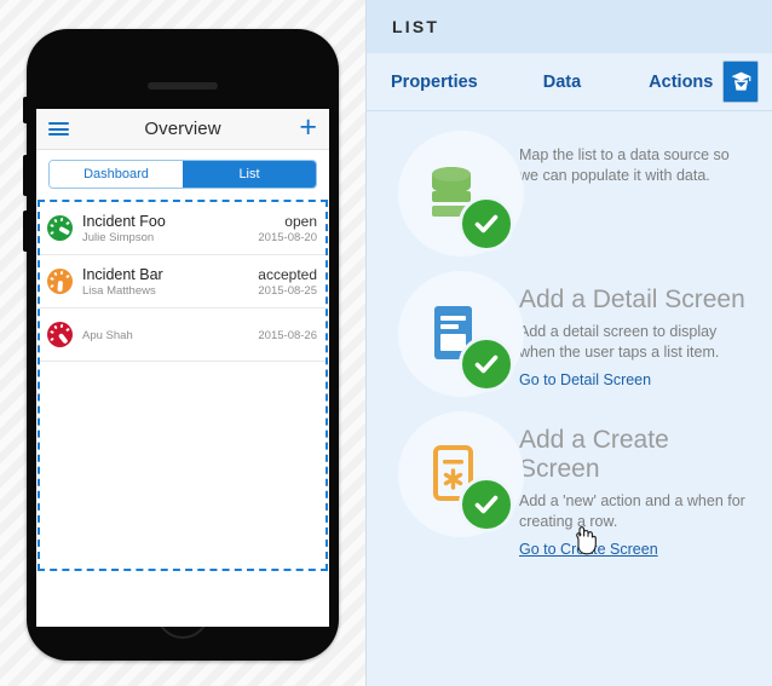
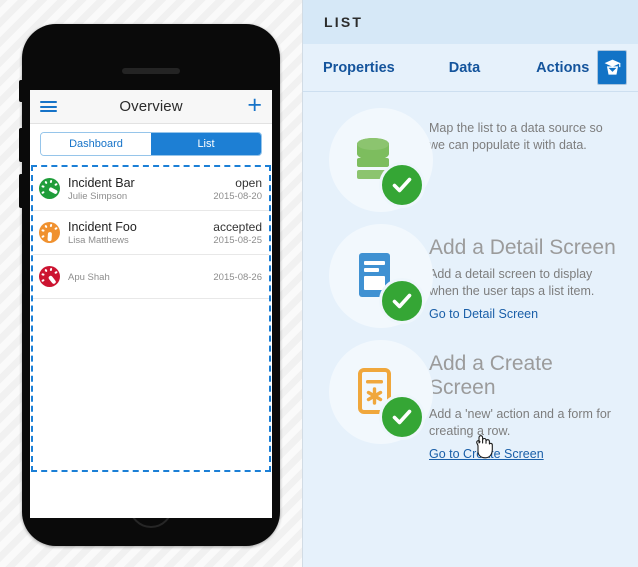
  Overview
  +
  Dashboard
  List
- Incident Foo
+ Incident Bar
  open
  Julie Simpson
  2015-08-20
- Incident Bar
+ Incident Foo
  accepted
  Lisa Matthews
  2015-08-25
  Apu Shah
  2015-08-26
  LIST
  Properties
  Data
  Actions
  Map the list to a data source so we can populate it with data.
  Add a Detail Screen
  Add a detail screen to display when the user taps a list item.
  Go to Detail Screen
  Add a Create Screen
- Add a 'new' action and a when for creating a row.
+ Add a 'new' action and a form for creating a row.
  Go to Crte Screen
